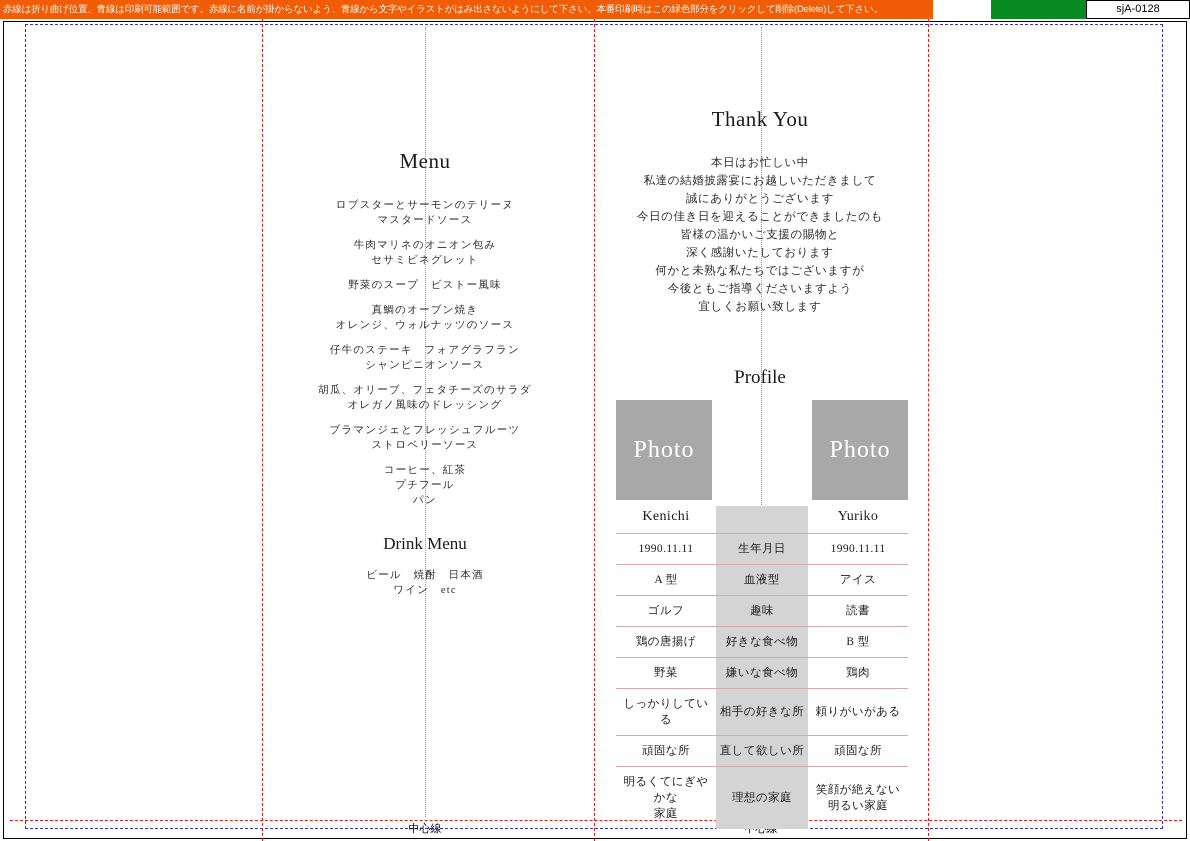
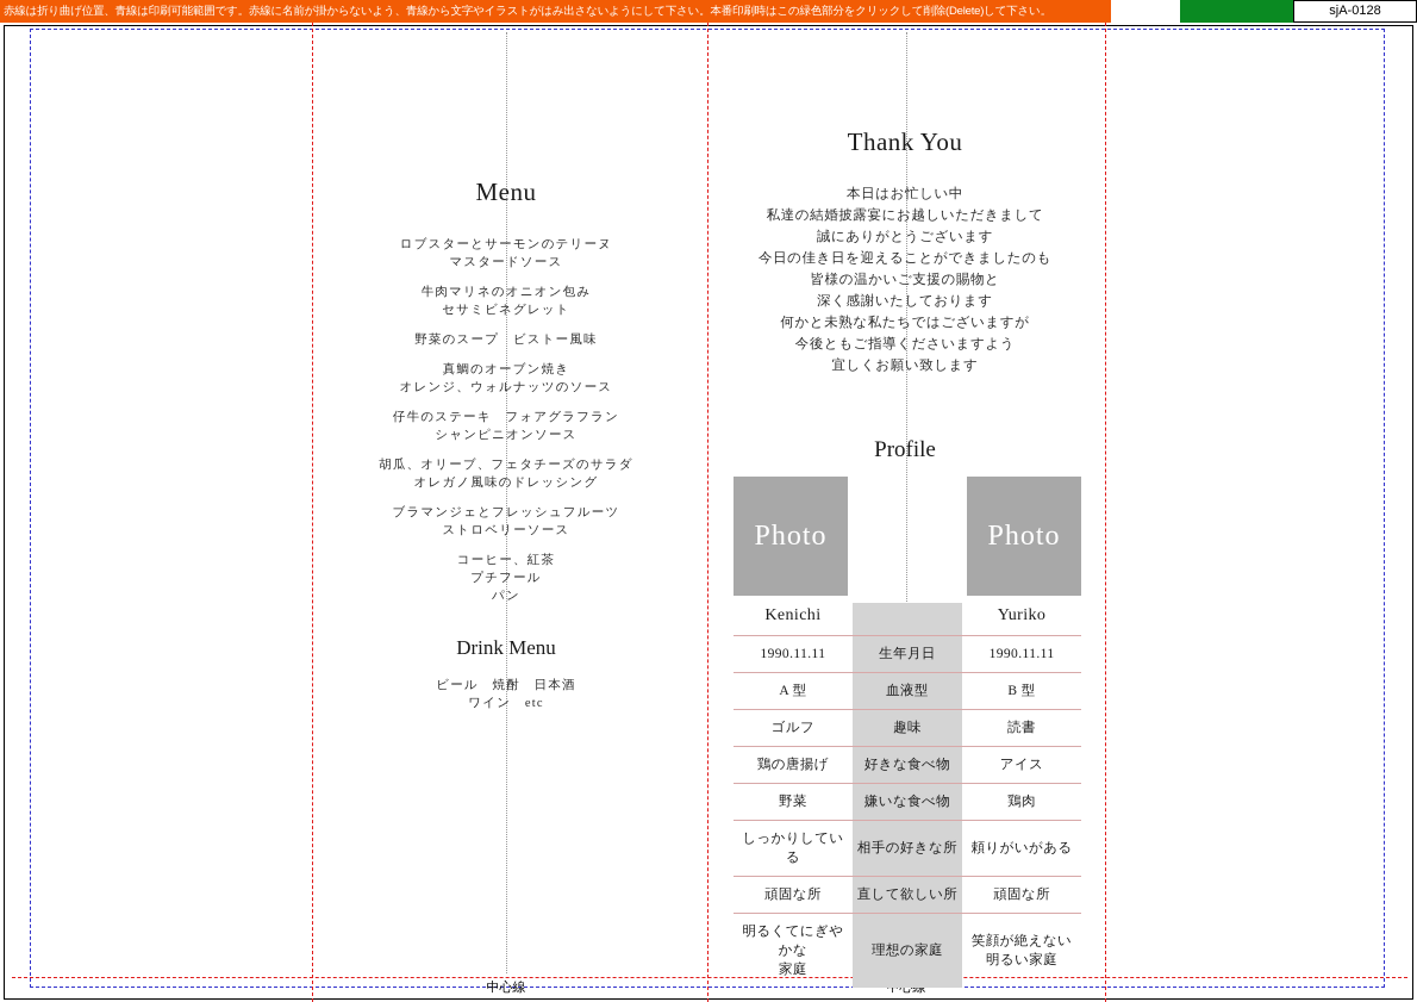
  赤線は折り曲げ位置、青線は印刷可能範囲です。赤線に名前が掛からないよう、青線から文字やイラストがはみ出さないようにして下さい。本番印刷時はこの緑色部分をクリックして削除(Delete)して下さい。
  sjA-0128
  中心線
  中心線
  Menu
  ロブスターとサーモンのテリーヌ
  マスタードソース
  牛肉マリネのオニオン包み
  セサミビネグレット
  野菜のスープ ビストー風味
  真鯛のオーブン焼き
  オレンジ、ウォルナッツのソース
  仔牛のステーキ フォアグラフラン
  シャンピニオンソース
  胡瓜、オリーブ、フェタチーズのサラダ
  オレガノ風味のドレッシング
  ブラマンジェとフレッシュフルーツ
  ストロベリーソース
  コーヒー、紅茶
  プチフール
  パン
  Drink Menu
  ビール 焼酎 日本酒
  ワイン etc
  Thank You
  本日はお忙しい中
  私達の結婚披露宴にお越しいただきまして
  誠にありがとうございます
  今日の佳き日を迎えることができましたのも
  皆様の温かいご支援の賜物と
  深く感謝いたしております
  何かと未熟な私たちではございますが
  今後ともご指導くださいますよう
  宜しくお願い致します
  Profile
  Photo
  Photo
  Kenichi		Yuriko
  1990.11.11	生年月日	1990.11.11
- A 型	血液型	アイス
+ A 型	血液型	B 型
  ゴルフ	趣味	読書
- 鶏の唐揚げ	好きな食べ物	B 型
+ 鶏の唐揚げ	好きな食べ物	アイス
  野菜	嫌いな食べ物	鶏肉
  しっかりしている	相手の好きな所	頼りがいがある
  頑固な所	直して欲しい所	頑固な所
  明るくてにぎやかな家庭	理想の家庭	笑顔が絶えない明るい家庭
